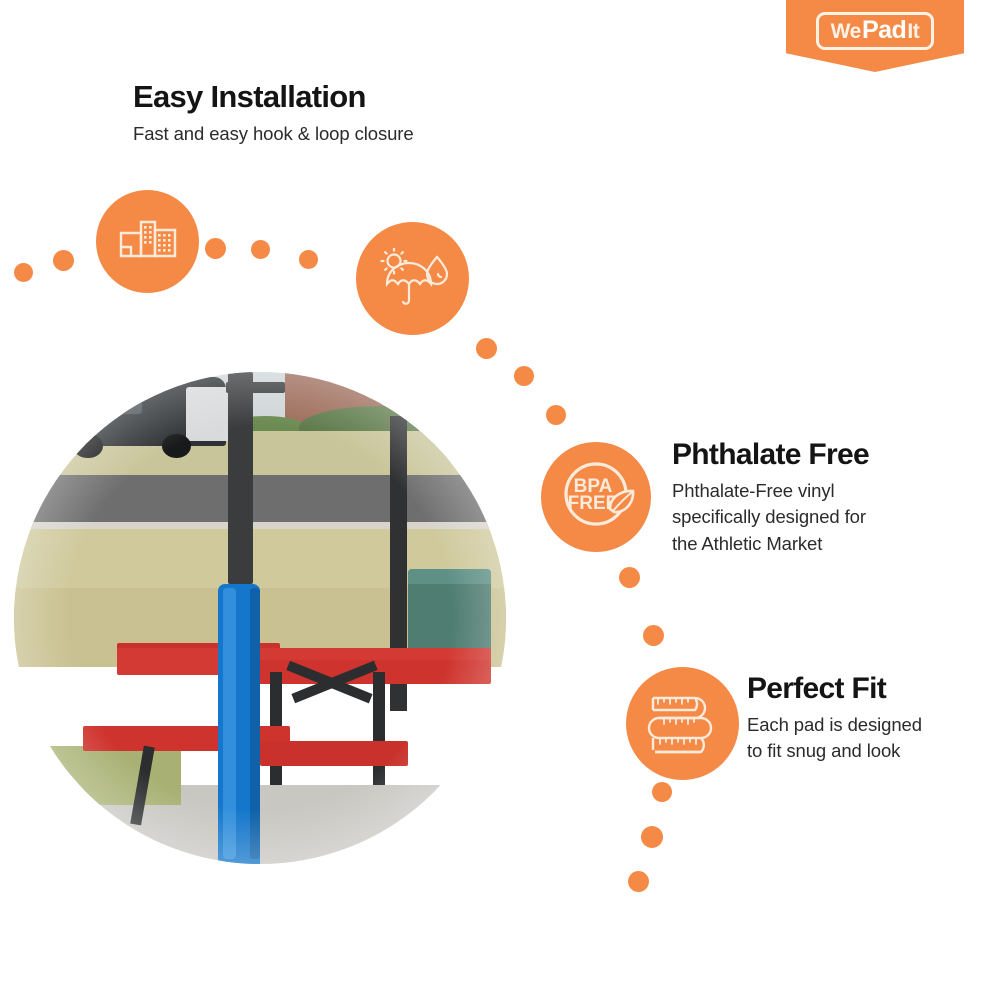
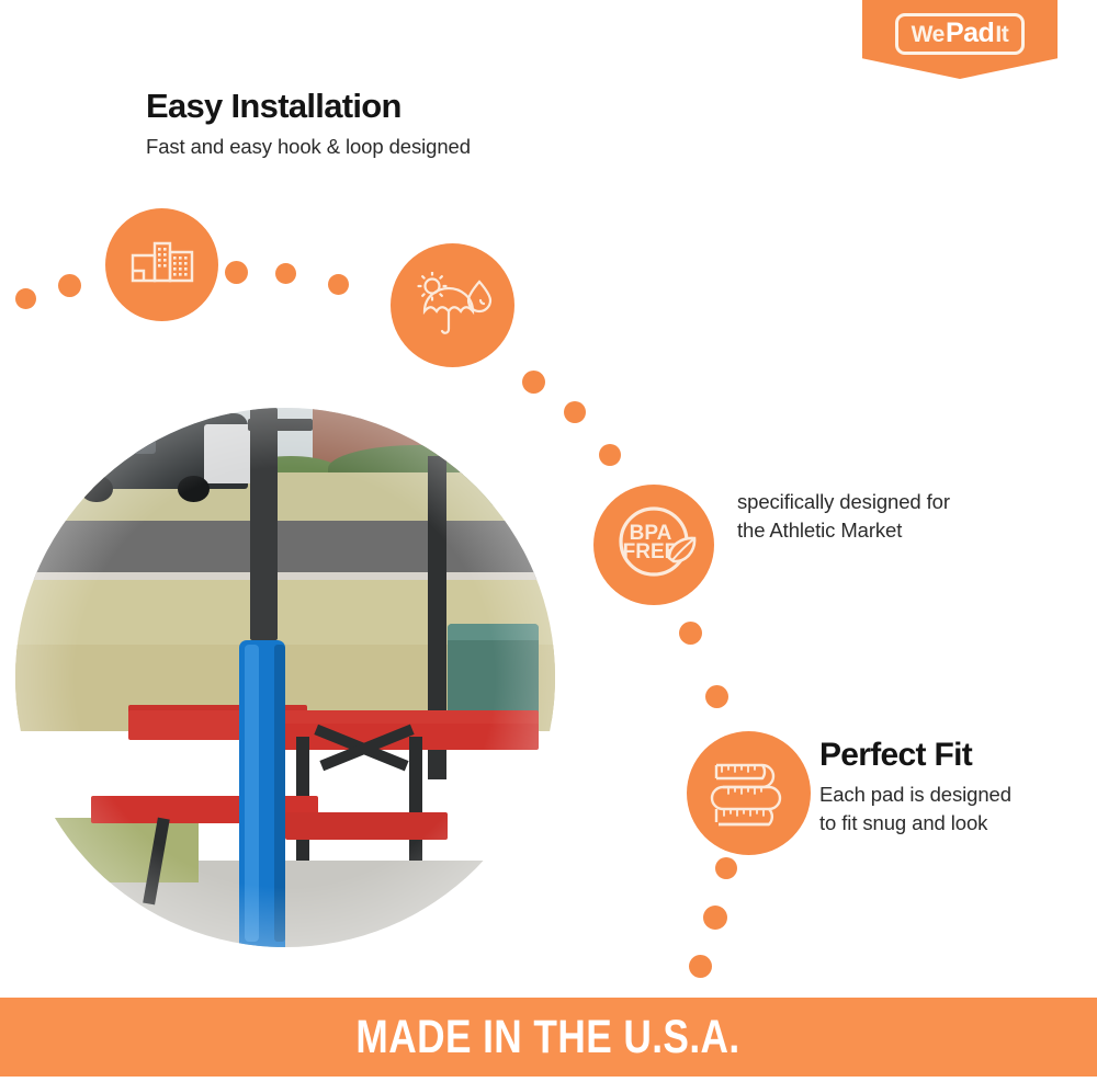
  We
  Pad
  It
  Easy Installation
- Fast and easy hook & loop closure
+ Fast and easy hook & loop designed
  BPA
  FRE
- Phthalate Free
- Phthalate-Free vinyl
  specifically designed for
  the Athletic Market
  Perfect Fit
  Each pad is designed
  to fit snug and look
+ MADE IN THE U.S.A.
